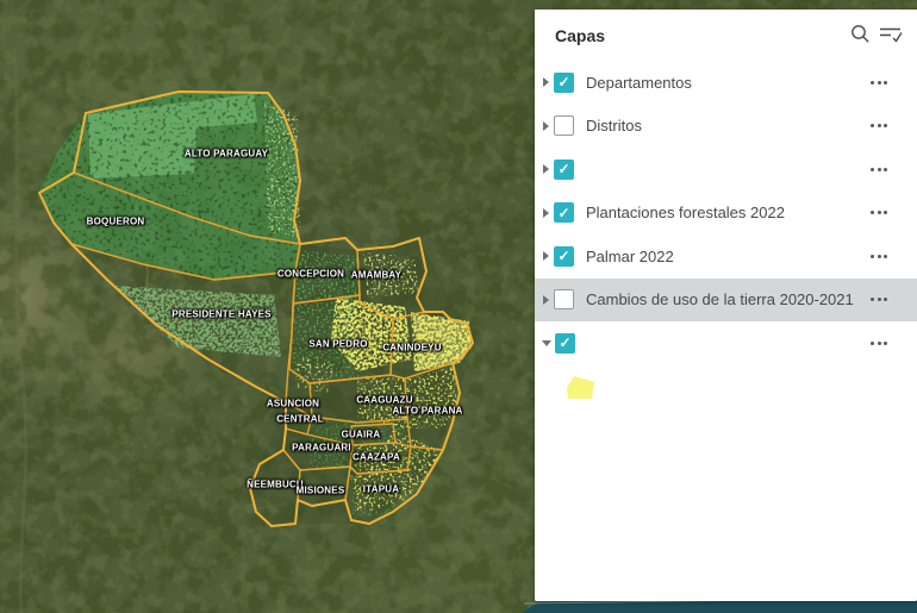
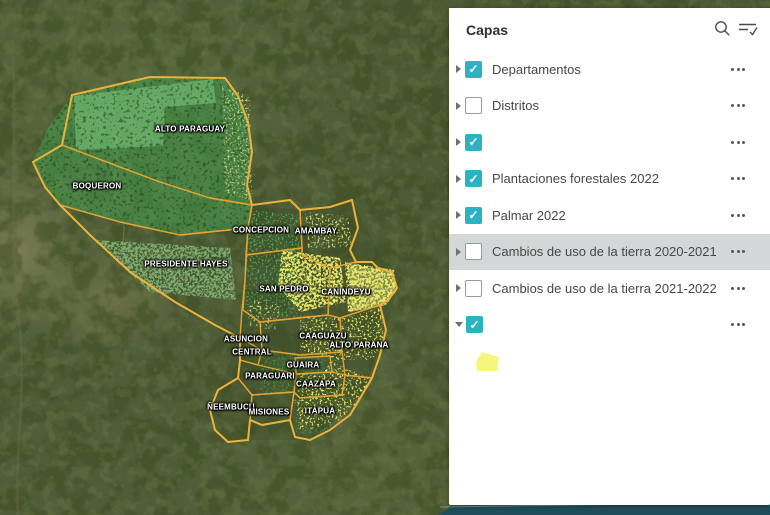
  ALTO PARAGUAY
  BOQUERON
  PRESIDENTE HAYES
  CONCEPCION
  AMAMBAY
  SAN PEDRO
  CANINDEYU
  ASUNCION
  CENTRAL
  CAAGUAZU
  ALTO PARANA
  GUAIRA
  PARAGUARI
  CAAZAPA
  ÑEEMBUCU
  MISIONES
  ITAPUA
  Capas
  ✓
  Departamentos
  Distritos
  ✓
  ✓
  Plantaciones forestales 2022
  ✓
  Palmar 2022
  Cambios de uso de la tierra 2020-2021
+ Cambios de uso de la tierra 2021-2022
  ✓
